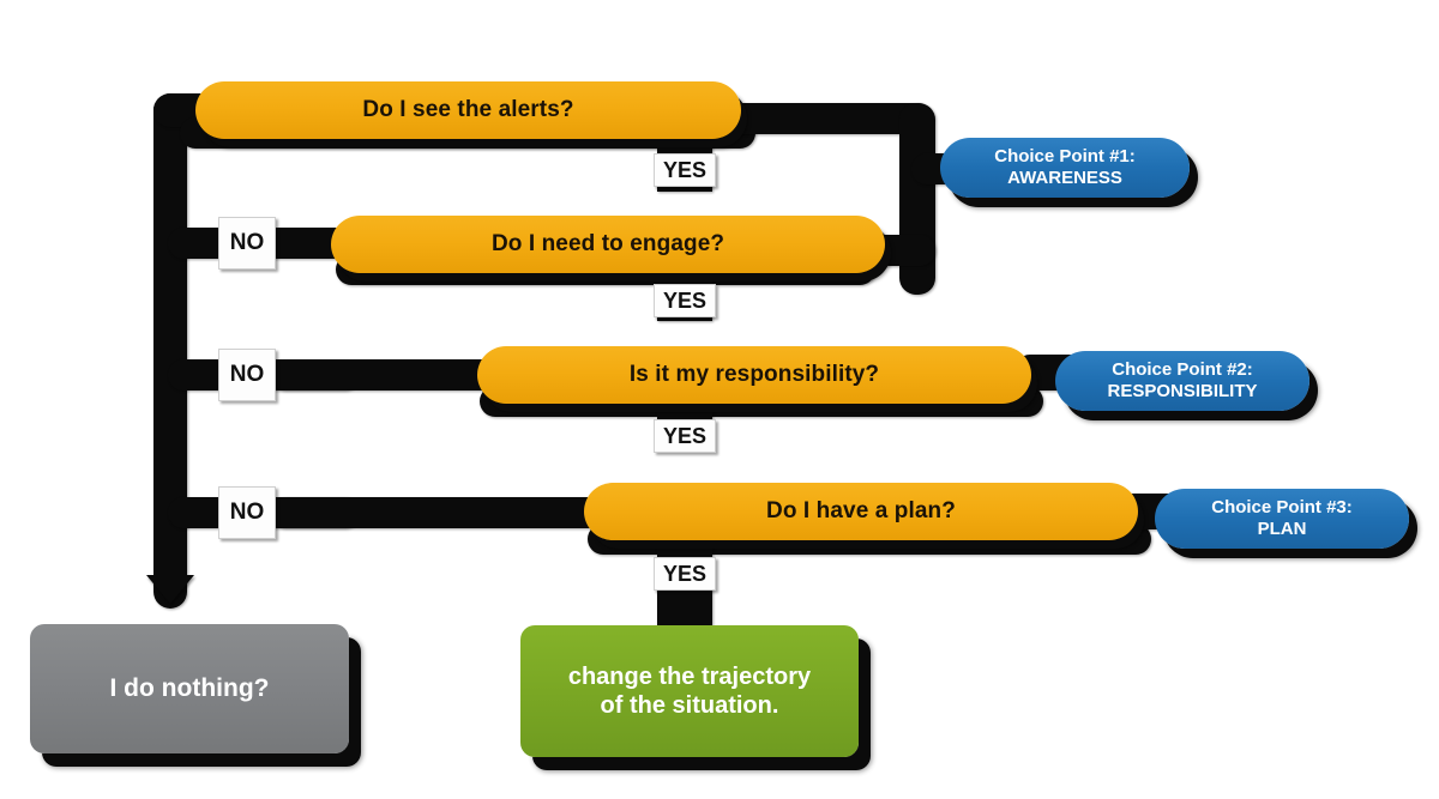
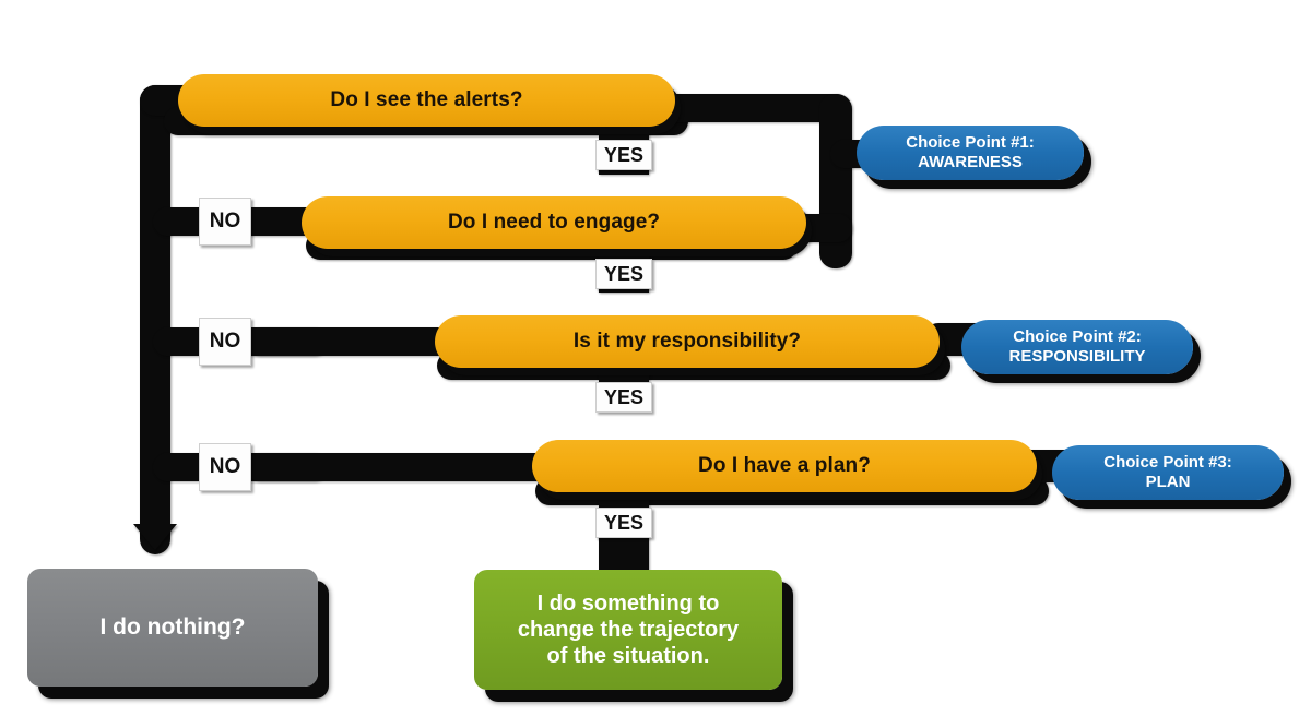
  Do I see the alerts?
  Do I need to engage?
  Is it my responsibility?
  Do I have a plan?
  Choice Point #1:
  AWARENESS
  Choice Point #2:
  RESPONSIBILITY
  Choice Point #3:
  PLAN
  I do nothing?
+ I do something to
  change the trajectory
  of the situation.
  YES
  YES
  YES
  YES
  NO
  NO
  NO
